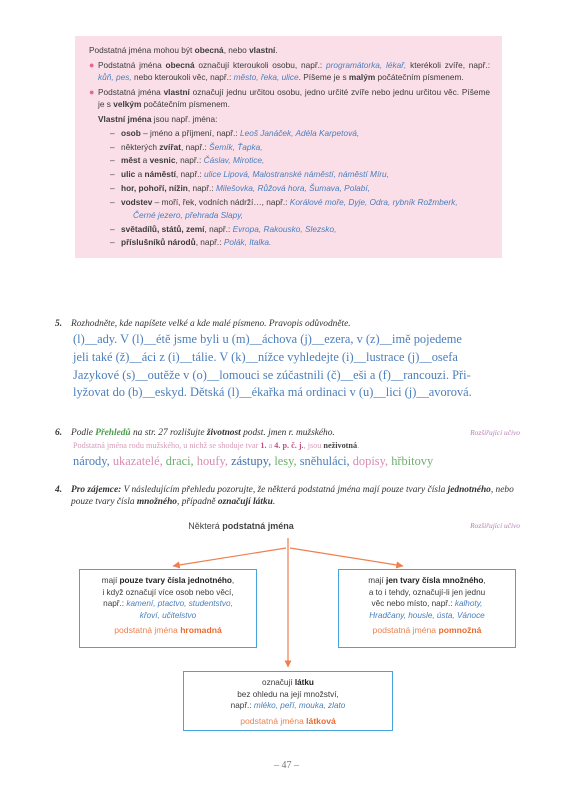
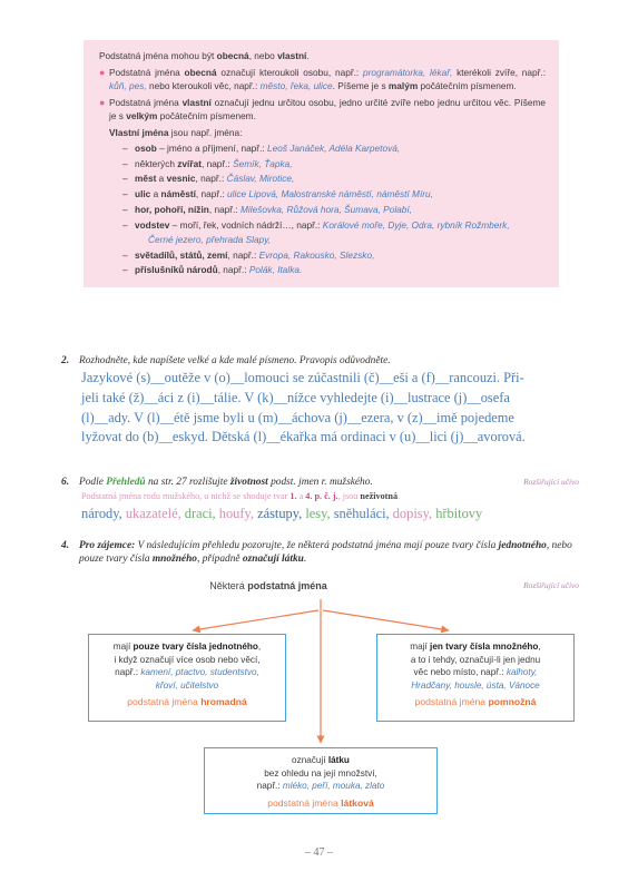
  Podstatná jména mohou být obecná, nebo vlastní.
  ●
  Podstatná jména obecná označují kteroukoli osobu, např.: programátorka, lékař, kterékoli zvíře, např.: kůň, pes, nebo kteroukoli věc, např.: město, řeka, ulice. Píšeme je s malým počátečním písmenem.
  ●
  Podstatná jména vlastní označují jednu určitou osobu, jedno určité zvíře nebo jednu určitou věc. Píšeme je s velkým počátečním písmenem.
  Vlastní jména jsou např. jména:
  –
  osob – jméno a příjmení, např.: Leoš Janáček, Adéla Karpetová,
  –
  některých zvířat, např.: Šemík, Ťapka,
  –
  měst a vesnic, např.: Čáslav, Mirotice,
  –
  ulic a náměstí, např.: ulice Lipová, Malostranské náměstí, náměstí Míru,
  –
  hor, pohoří, nížin, např.: Milešovka, Růžová hora, Šumava, Polabí,
  –
  vodstev – moří, řek, vodních nádrží…, např.: Korálové moře, Dyje, Odra, rybník Rožmberk,
  Černé jezero, přehrada Slapy,
  –
  světadílů, států, zemí, např.: Evropa, Rakousko, Slezsko,
  –
  příslušníků národů, např.: Polák, Italka.
- 5.
+ 2.
  Rozhodněte, kde napíšete velké a kde malé písmeno. Pravopis odůvodněte.
- (l)__ady. V (l)__étě jsme byli u (m)__áchova (j)__ezera, v (z)__imě pojedeme
+ Jazykové (s)__outěže v (o)__lomouci se zúčastnili (č)__eši a (f)__rancouzi. Při-
  jeli také (ž)__áci z (i)__tálie. V (k)__nížce vyhledejte (i)__lustrace (j)__osefa
- Jazykové (s)__outěže v (o)__lomouci se zúčastnili (č)__eši a (f)__rancouzi. Při-
+ (l)__ady. V (l)__étě jsme byli u (m)__áchova (j)__ezera, v (z)__imě pojedeme
  lyžovat do (b)__eskyd. Dětská (l)__ékařka má ordinaci v (u)__lici (j)__avorová.
  6.
  Podle Přehledů na str. 27 rozlišujte životnost podst. jmen r. mužského.
  Rozšiřující učivo
  Podstatná jména rodu mužského, u nichž se shoduje tvar 1. a 4. p. č. j., jsou neživotná.
  národy, ukazatelé, draci, houfy, zástupy, lesy, sněhuláci, dopisy, hřbitovy
  4.
  Pro zájemce: V následujícím přehledu pozorujte, že některá podstatná jména mají pouze tvary čísla jednotného, nebo pouze tvary čísla množného, případně označují látku.
  Některá podstatná jména
  Rozšiřující učivo
  mají pouze tvary čísla jednotného,
  i když označují více osob nebo věcí,
  např.: kamení, ptactvo, studentstvo,
  křoví, učitelstvo
  podstatná jména hromadná
  mají jen tvary čísla množného,
  a to i tehdy, označují-li jen jednu
  věc nebo místo, např.: kalhoty,
  Hradčany, housle, ústa, Vánoce
  podstatná jména pomnožná
  označují látku
  bez ohledu na její množství,
  např.: mléko, peří, mouka, zlato
  podstatná jména látková
  – 47 –
